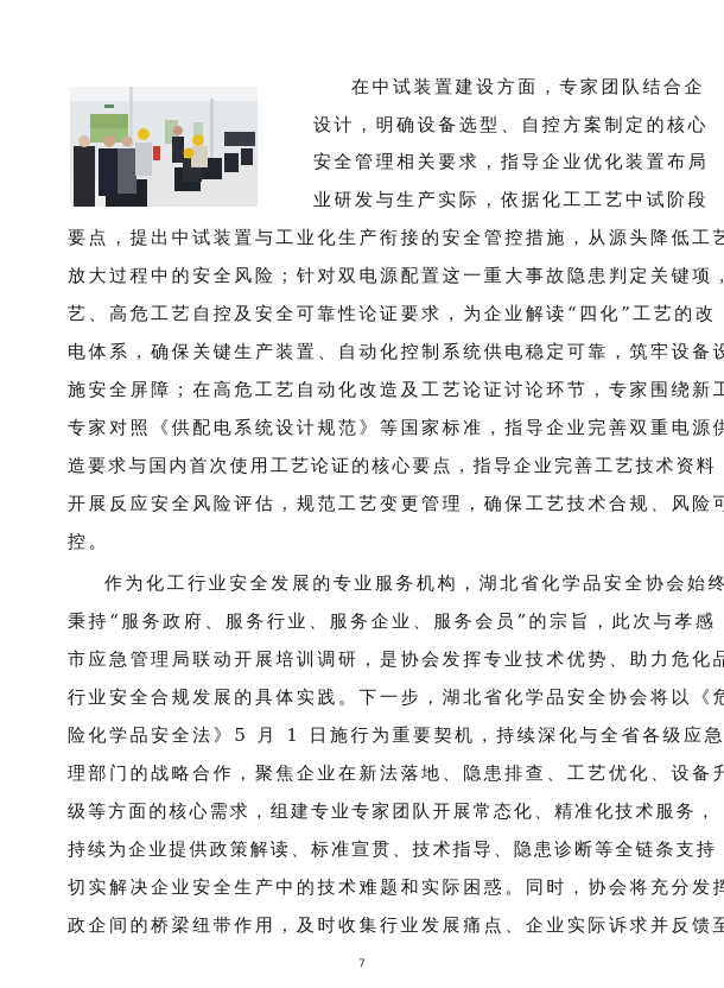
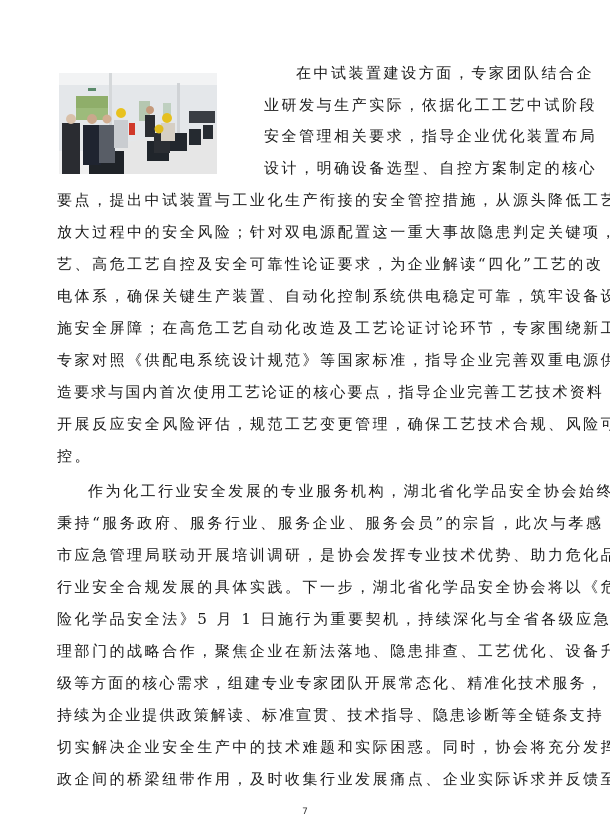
  在中试装置建设方面，专家团队结合企
- 设计，明确设备选型、自控方案制定的核心
+ 业研发与生产实际，依据化工工艺中试阶段
  安全管理相关要求，指导企业优化装置布局
- 业研发与生产实际，依据化工工艺中试阶段
+ 设计，明确设备选型、自控方案制定的核心
  要点，提出中试装置与工业化生产衔接的安全管控措施，从源头降低工艺
  放大过程中的安全风险；针对双电源配置这一重大事故隐患判定关键项，
  艺、高危工艺自控及安全可靠性论证要求，为企业解读“四化”工艺的改
  电体系，确保关键生产装置、自动化控制系统供电稳定可靠，筑牢设备设
  施安全屏障；在高危工艺自动化改造及工艺论证讨论环节，专家围绕新工
  专家对照《供配电系统设计规范》等国家标准，指导企业完善双重电源供
  造要求与国内首次使用工艺论证的核心要点，指导企业完善工艺技术资料
  开展反应安全风险评估，规范工艺变更管理，确保工艺技术合规、风险可
  控。
  作为化工行业安全发展的专业服务机构，湖北省化学品安全协会始终
  秉持“服务政府、服务行业、服务企业、服务会员”的宗旨，此次与孝感
  市应急管理局联动开展培训调研，是协会发挥专业技术优势、助力危化品
  行业安全合规发展的具体实践。下一步，湖北省化学品安全协会将以《危
  险化学品安全法》5 月 1 日施行为重要契机，持续深化与全省各级应急
  理部门的战略合作，聚焦企业在新法落地、隐患排查、工艺优化、设备升
  级等方面的核心需求，组建专业专家团队开展常态化、精准化技术服务，
  持续为企业提供政策解读、标准宣贯、技术指导、隐患诊断等全链条支持
  切实解决企业安全生产中的技术难题和实际困惑。同时，协会将充分发挥
  政企间的桥梁纽带作用，及时收集行业发展痛点、企业实际诉求并反馈至
  7
